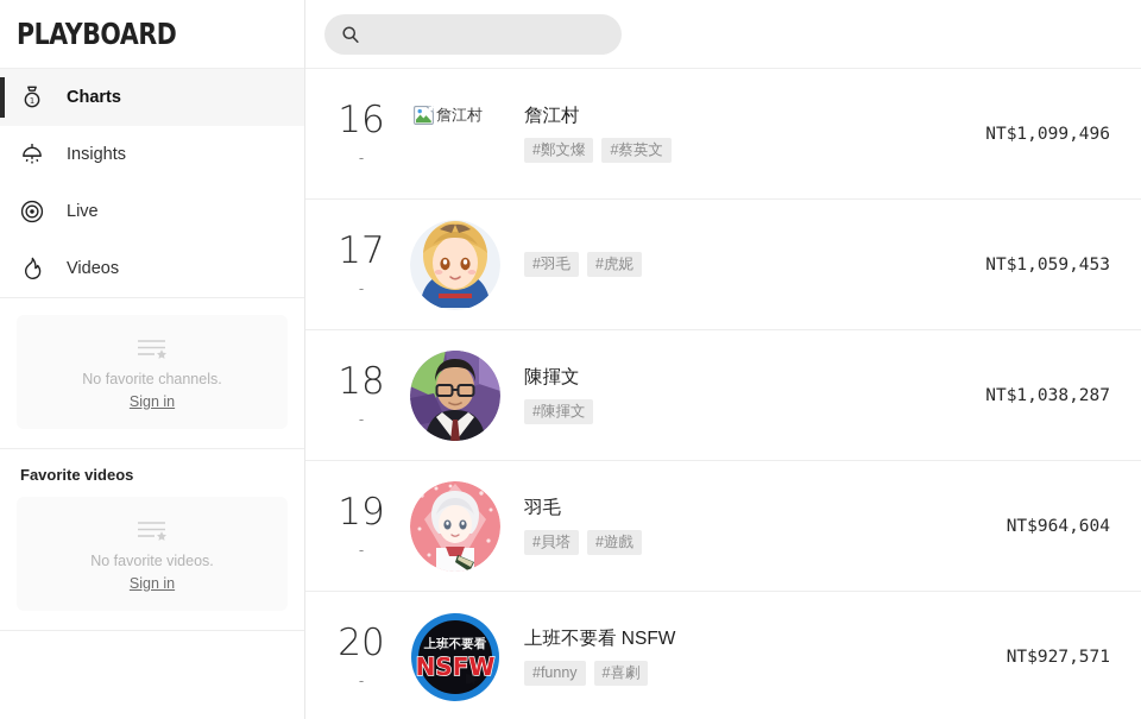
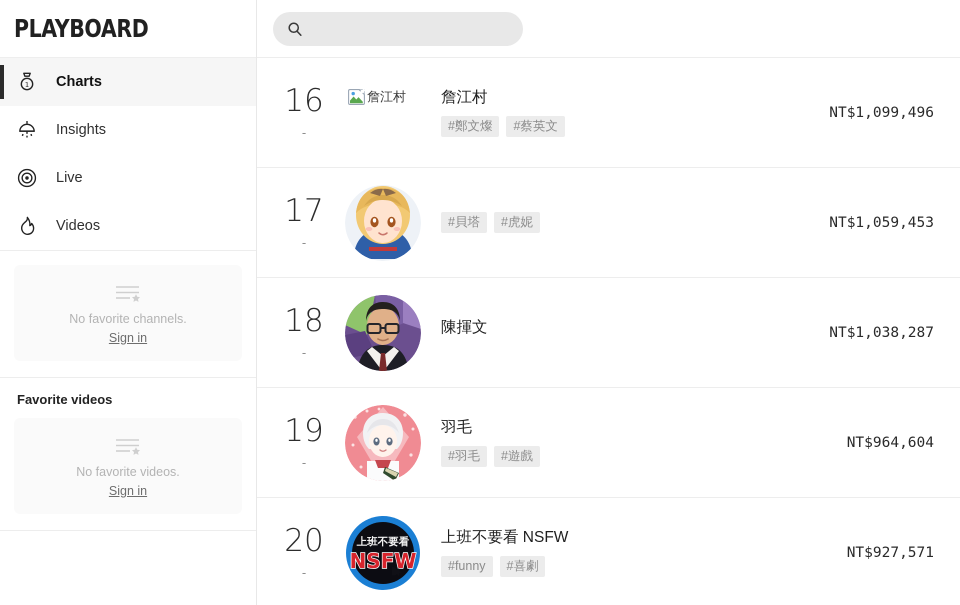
  PLAYBOARD
  1
  Charts
  Insights
  Live
  Videos
  No favorite channels.
  Sign in
  Favorite videos
  No favorite videos.
  Sign in
  16
  -
  詹江村
  詹江村
  #鄭文燦
  #蔡英文
  NT$1,099,496
  17
  -
- #羽毛
+ #貝塔
  #虎妮
  NT$1,059,453
  18
  -
  陳揮文
- #陳揮文
  NT$1,038,287
  19
  -
  羽毛
- #貝塔
+ #羽毛
  #遊戲
  NT$964,604
  20
  -
  上班不要看
  NSFW
  上班不要看 NSFW
  #funny
  #喜劇
  NT$927,571
